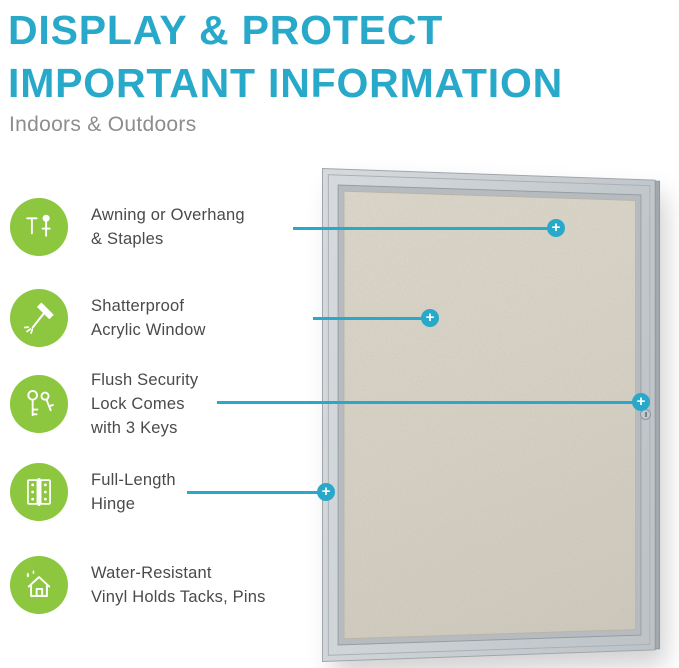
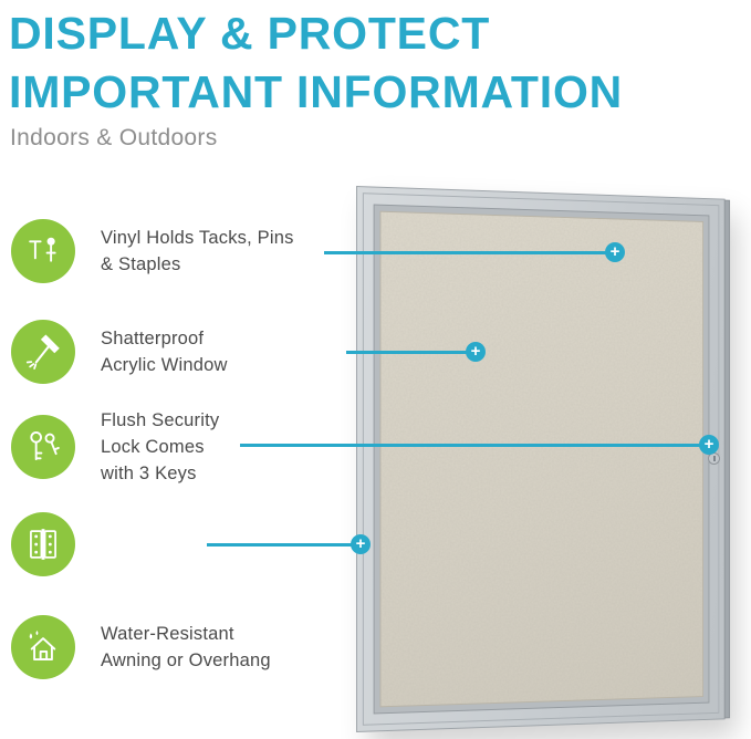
  DISPLAY & PROTECT
  IMPORTANT INFORMATION
  Indoors & Outdoors
  +
  +
  +
  +
- Awning or Overhang
+ Vinyl Holds Tacks, Pins
  & Staples
  Shatterproof
  Acrylic Window
  Flush Security
  Lock Comes
  with 3 Keys
- Full-Length
- Hinge
  Water-Resistant
- Vinyl Holds Tacks, Pins
+ Awning or Overhang
